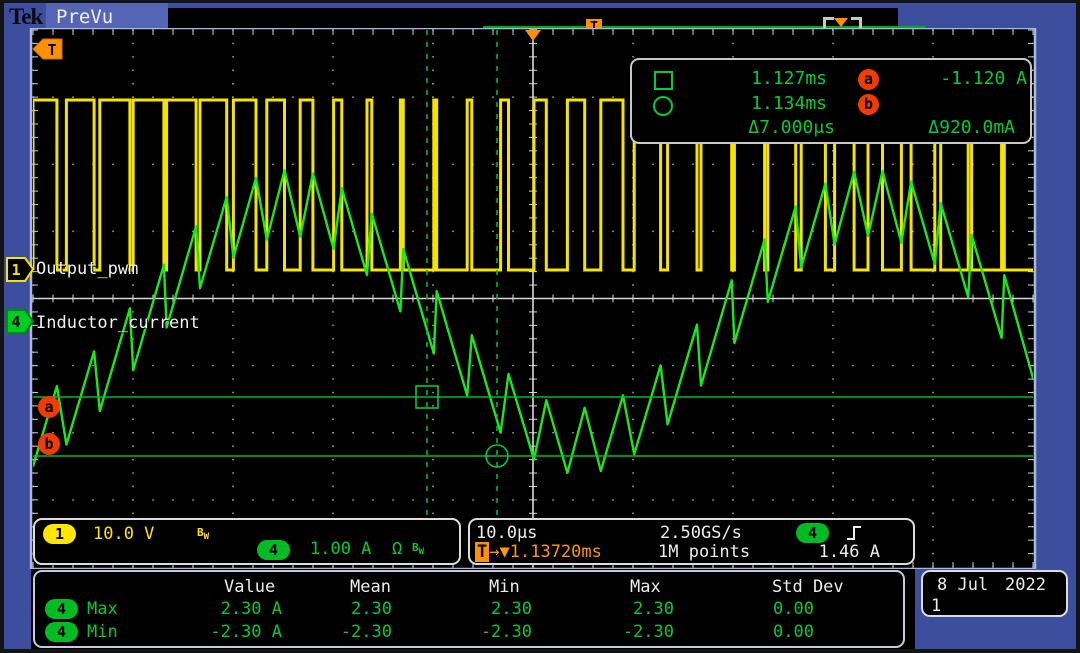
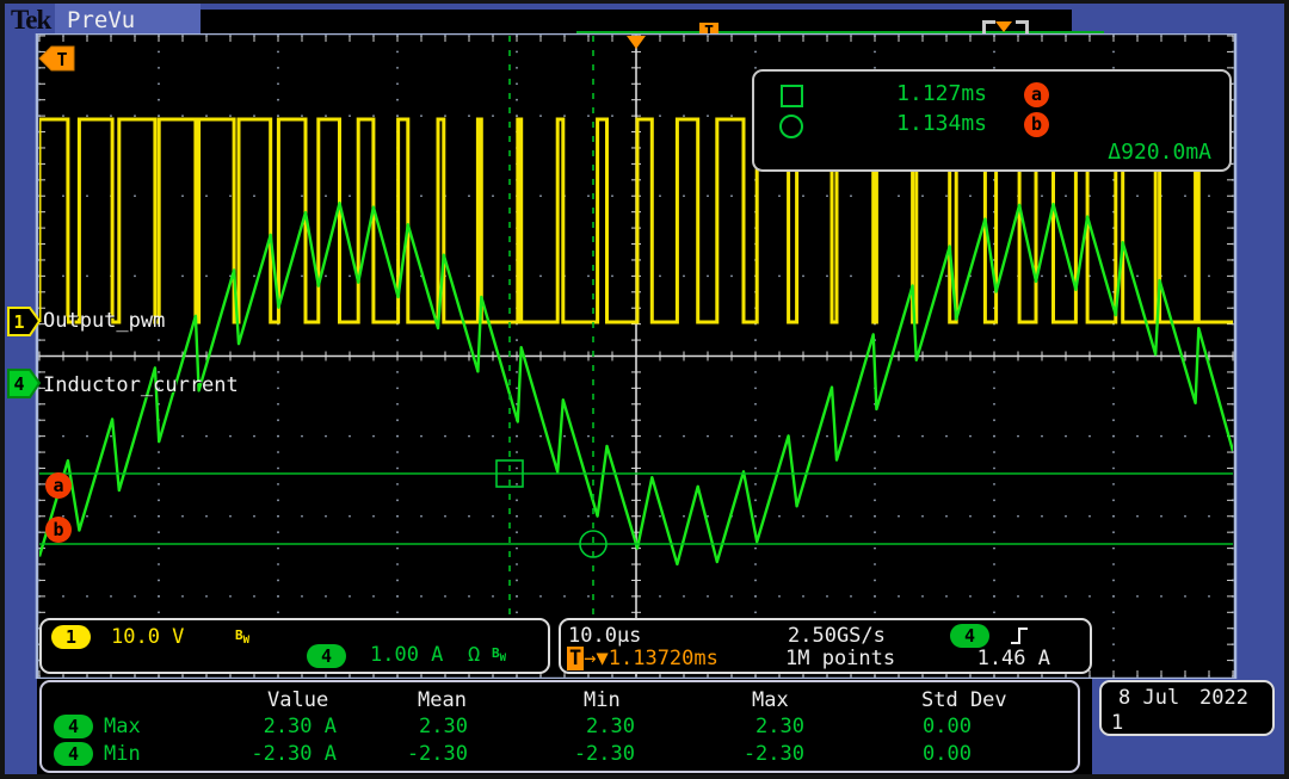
  Tek
  PreVu
  T
  1
  4
  a
  b
  Output_pwm
  Inductor_current
  1.127ms
  1.134ms
  a
  b
- -1.120 A
- Δ7.000μs
  Δ920.0mA
  1
  10.0 V
  BW
  4
  1.00 A
  Ω
  BW
  10.0μs
  2.50GS/s
  4
  T→▼1.13720ms
  1M points
  1.46 A
  Value
  Mean
  Min
  Max
  Std Dev
  4
  Max
  2.30 A
  2.30
  2.30
  2.30
  0.00
  4
  Min
  -2.30 A
  -2.30
  -2.30
  -2.30
  0.00
  8 Jul
  2022
  1
